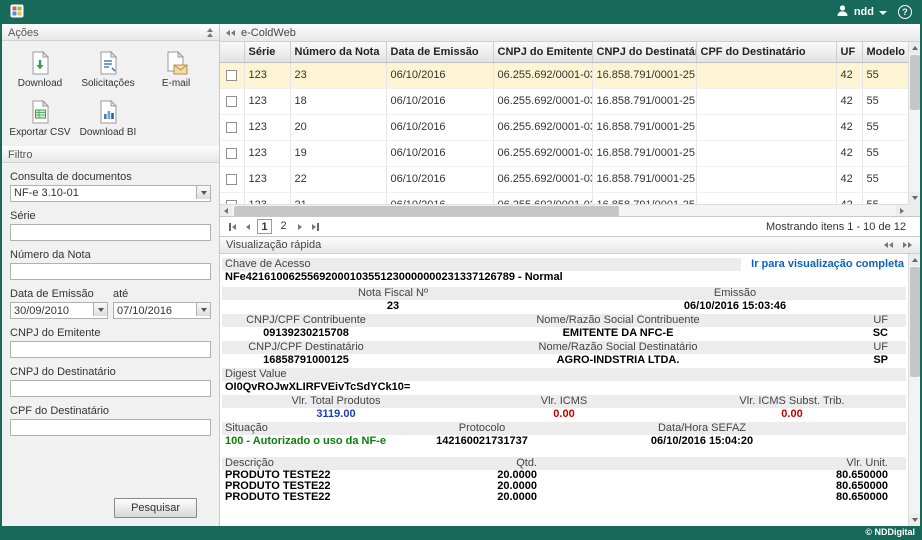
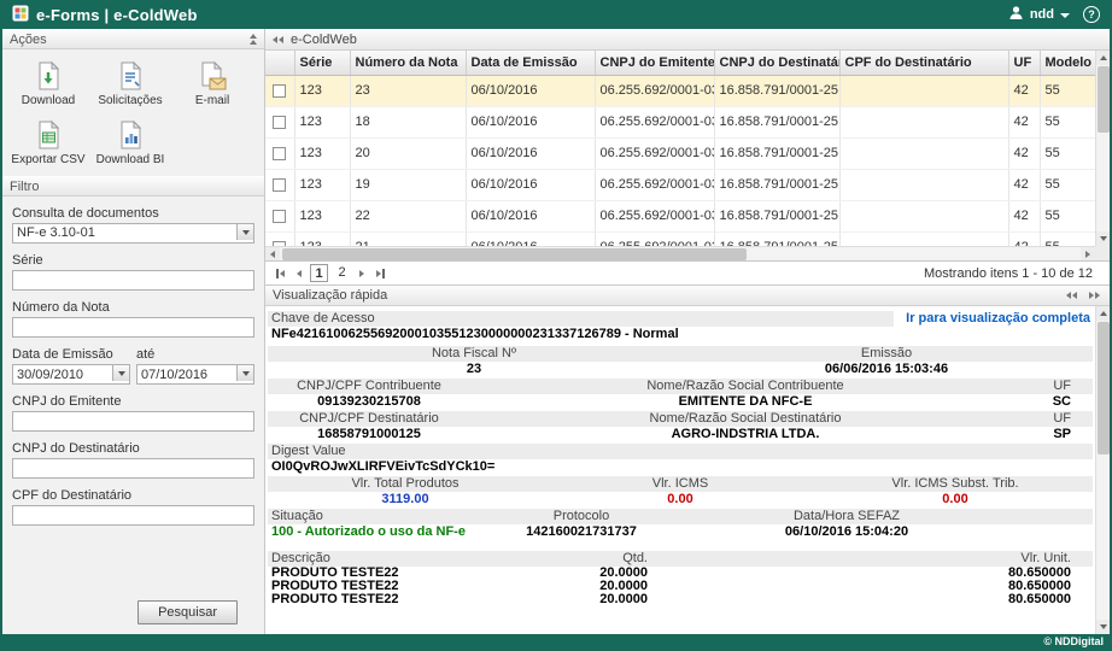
+ e-Forms | e-ColdWeb
  ndd
  ?
  Ações
  Download
  Solicitações
  E-mail
  Exportar CSV
  Download BI
  Filtro
  Consulta de documentos
  NF-e 3.10-01
  Série
  Número da Nota
  Data de Emissão
  até
  30/09/2010
  07/10/2016
  CNPJ do Emitente
  CNPJ do Destinatário
  CPF do Destinatário
  Pesquisar
  e-ColdWeb
  	Série	Número da Nota	Data de Emissão	CNPJ do Emitente	CNPJ do Destinatá	CPF do Destinatário	UF	Modelo
  	123	23	06/10/2016	06.255.692/0001-0	16.858.791/0001-25		42	55
  	123	18	06/10/2016	06.255.692/0001-0	16.858.791/0001-25		42	55
  	123	20	06/10/2016	06.255.692/0001-0	16.858.791/0001-25		42	55
  	123	19	06/10/2016	06.255.692/0001-0	16.858.791/0001-25		42	55
  	123	22	06/10/2016	06.255.692/0001-0	16.858.791/0001-25		42	55
  1
  2
  Mostrando itens 1 - 10 de 12
  Visualização rápida
  Chave de Acesso
  Ir para visualização completa
  NFe42161006255692000103551230000000231337126789 - Normal
  Nota Fiscal Nº
  Emissão
  23
- 06/10/2016 15:03:46
+ 06/06/2016 15:03:46
  CNPJ/CPF Contribuente
  Nome/Razão Social Contribuente
  UF
  09139230215708
  EMITENTE DA NFC-E
  SC
  CNPJ/CPF Destinatário
  Nome/Razão Social Destinatário
  UF
  16858791000125
  AGRO-INDSTRIA LTDA.
  SP
  Digest Value
  OI0QvROJwXLIRFVEivTcSdYCk10=
  Vlr. Total Produtos
  Vlr. ICMS
  Vlr. ICMS Subst. Trib.
  3119.00
  0.00
  0.00
  Situação
  Protocolo
  Data/Hora SEFAZ
  100 - Autorizado o uso da NF-e
  142160021731737
  06/10/2016 15:04:20
  Descrição
  Qtd.
  Vlr. Unit.
  PRODUTO TESTE22
  20.0000
  80.650000
  PRODUTO TESTE22
  20.0000
  80.650000
  PRODUTO TESTE22
  20.0000
  80.650000
  © NDDigital
